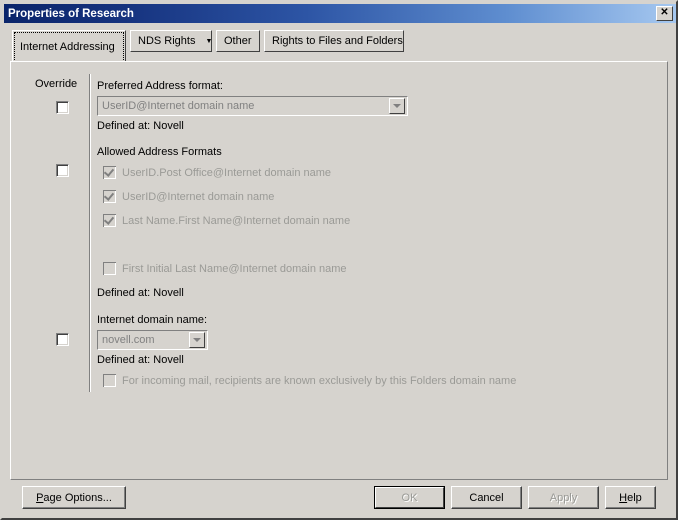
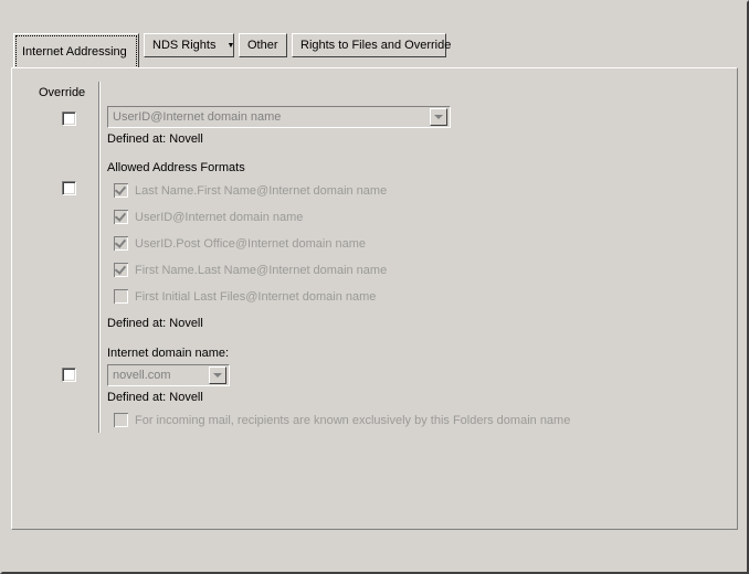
- Properties of Research
- ✕
  Internet Addressing
  NDS Rights
  Other
- Rights to Files and Folders
+ Rights to Files and Override
  Override
- Preferred Address format:
  UserID@Internet domain name
  Defined at: Novell
  Allowed Address Formats
- UserID.Post Office@Internet domain name
+ Last Name.First Name@Internet domain name
  UserID@Internet domain name
- Last Name.First Name@Internet domain name
+ UserID.Post Office@Internet domain name
+ First Name.Last Name@Internet domain name
- First Initial Last Name@Internet domain name
+ First Initial Last Files@Internet domain name
  Defined at: Novell
  Internet domain name:
  novell.com
  Defined at: Novell
  For incoming mail, recipients are known exclusively by this Folders domain name
- P
- age Options...
- OK
- Cancel
- Apply
- H
- elp
